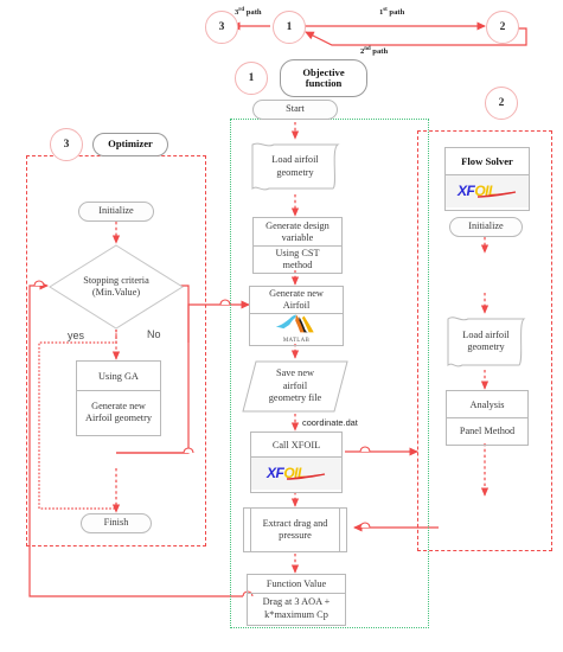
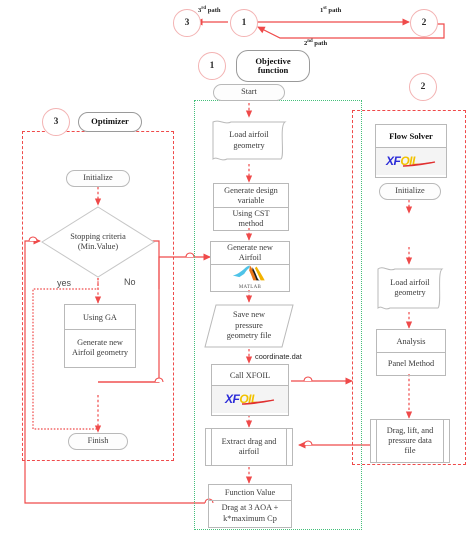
  3
  1
  2
  1
  Objective
  function
  3
  Optimizer
  2
  Start
  Load airfoil
  geometry
  Generate design
  variable
  Using CST
  method
  Generate new
  Airfoil
  Save new
- airfoil
+ pressure
  geometry file
  coordinate.dat
  Call XFOIL
  XFOIL
  Extract drag and
- pressure
+ airfoil
  Function Value
  Drag at 3 AOA +
  k*maximum Cp
  Initialize
  Stopping criteria
  (Min.Value)
  yes
  No
  Using GA
  Generate new
  Airfoil geometry
  Finish
  Flow Solver
  XFOIL
  Initialize
  Load airfoil
  geometry
  Analysis
  Panel Method
+ Drag, lift, and
+ pressure data
+ file
